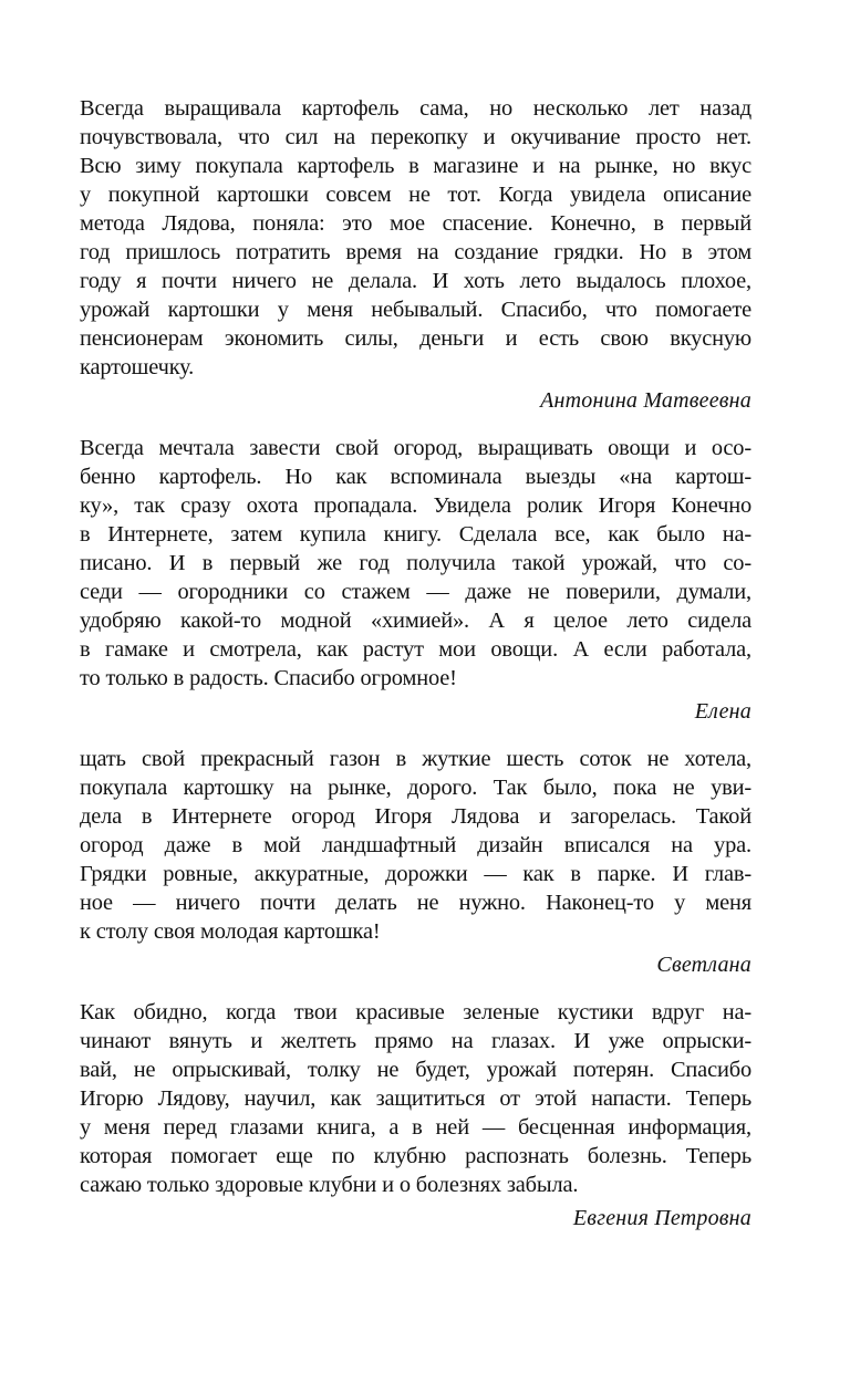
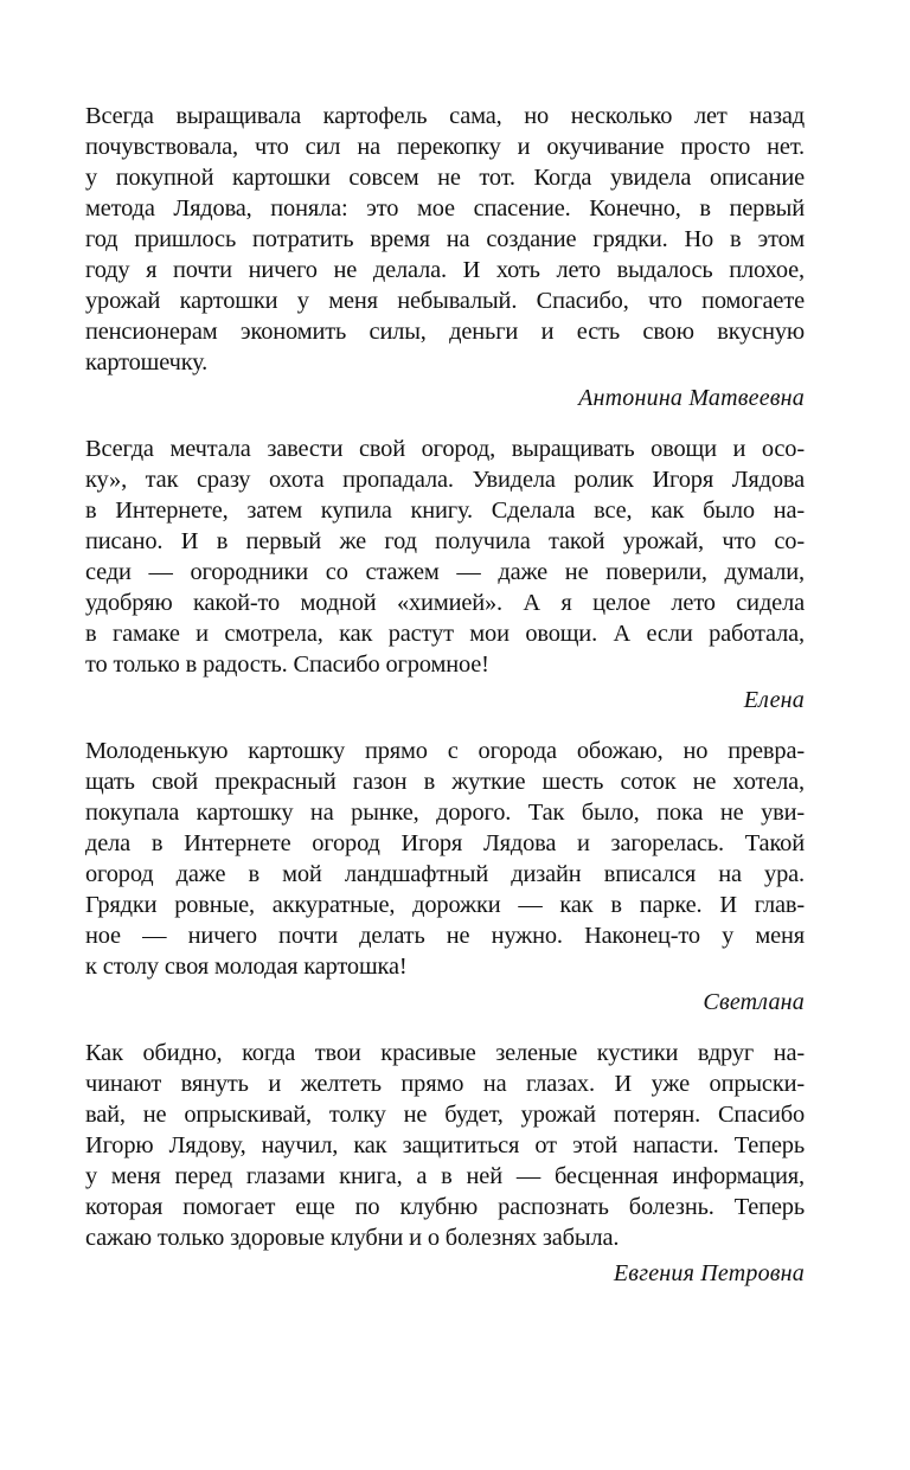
  Всегда выращивала картофель сама, но несколько лет назад
  почувствовала, что сил на перекопку и окучивание просто нет.
- Всю зиму покупала картофель в магазине и на рынке, но вкус
  у покупной картошки совсем не тот. Когда увидела описание
  метода Лядова, поняла: это мое спасение. Конечно, в первый
  год пришлось потратить время на создание грядки. Но в этом
  году я почти ничего не делала. И хоть лето выдалось плохое,
  урожай картошки у меня небывалый. Спасибо, что помогаете
  пенсионерам экономить силы, деньги и есть свою вкусную
  картошечку.
  Антонина Матвеевна
  Всегда мечтала завести свой огород, выращивать овощи и осо-
- бенно картофель. Но как вспоминала выезды «на картош-
- ку», так сразу охота пропадала. Увидела ролик Игоря Конечно
+ ку», так сразу охота пропадала. Увидела ролик Игоря Лядова
  в Интернете, затем купила книгу. Сделала все, как было на-
  писано. И в первый же год получила такой урожай, что со-
  седи — огородники со стажем — даже не поверили, думали,
  удобряю какой-то модной «химией». А я целое лето сидела
  в гамаке и смотрела, как растут мои овощи. А если работала,
  то только в радость. Спасибо огромное!
  Елена
+ Молоденькую картошку прямо с огорода обожаю, но превра-
  щать свой прекрасный газон в жуткие шесть соток не хотела,
  покупала картошку на рынке, дорого. Так было, пока не уви-
  дела в Интернете огород Игоря Лядова и загорелась. Такой
  огород даже в мой ландшафтный дизайн вписался на ура.
  Грядки ровные, аккуратные, дорожки — как в парке. И глав-
  ное — ничего почти делать не нужно. Наконец-то у меня
  к столу своя молодая картошка!
  Светлана
  Как обидно, когда твои красивые зеленые кустики вдруг на-
  чинают вянуть и желтеть прямо на глазах. И уже опрыски-
  вай, не опрыскивай, толку не будет, урожай потерян. Спасибо
  Игорю Лядову, научил, как защититься от этой напасти. Теперь
  у меня перед глазами книга, а в ней — бесценная информация,
  которая помогает еще по клубню распознать болезнь. Теперь
  сажаю только здоровые клубни и о болезнях забыла.
  Евгения Петровна
